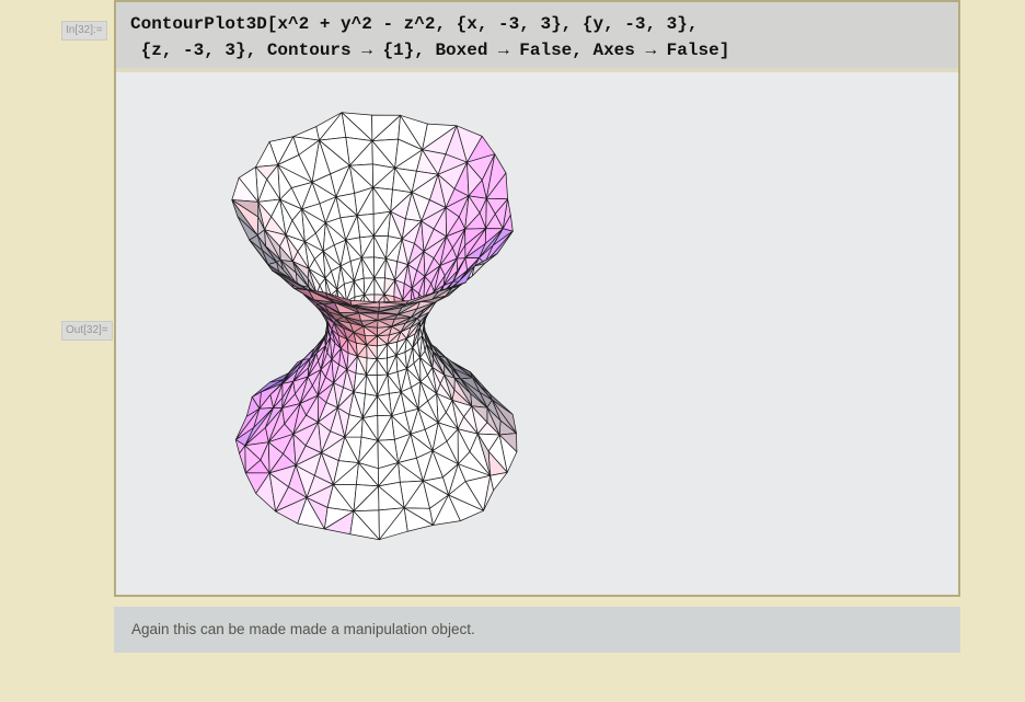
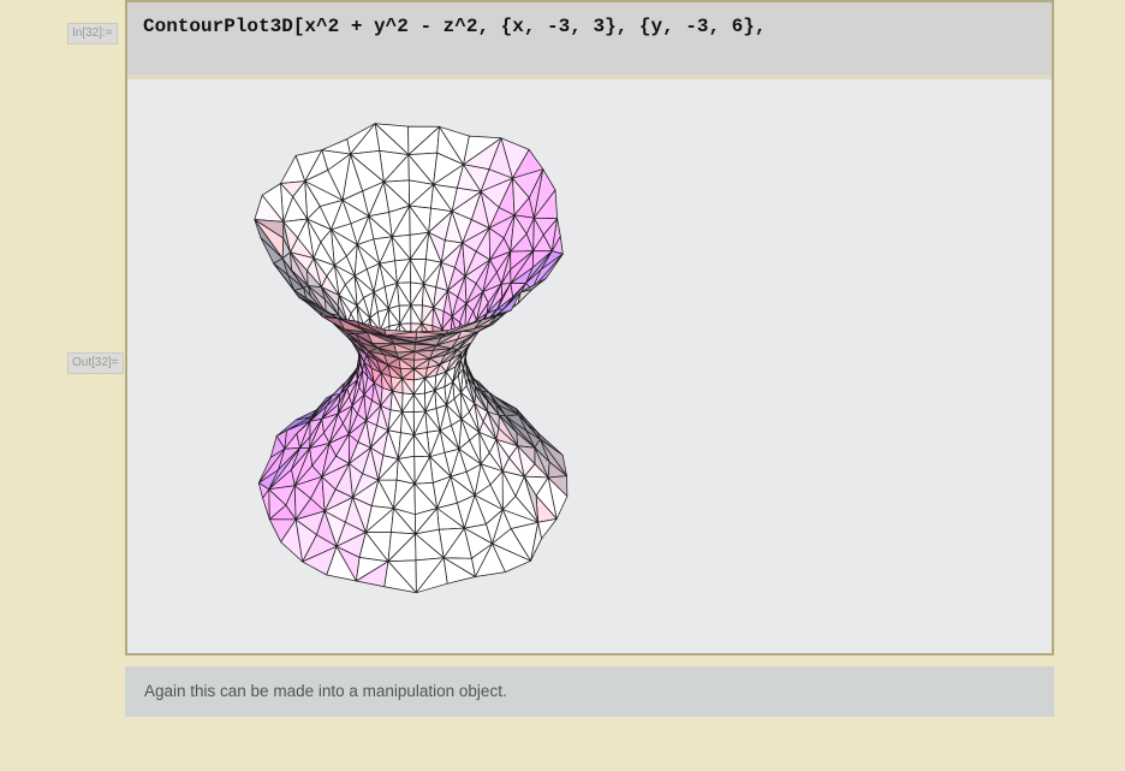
  In[32]:=
  Out[32]=
- ContourPlot3D[x^2 + y^2 - z^2, {x, -3, 3}, {y, -3, 3},
+ ContourPlot3D[x^2 + y^2 - z^2, {x, -3, 3}, {y, -3, 6},
- {z, -3, 3}, Contours → {1}, Boxed → False, Axes → False]
- Again this can be made made a manipulation object.
+ Again this can be made into a manipulation object.
